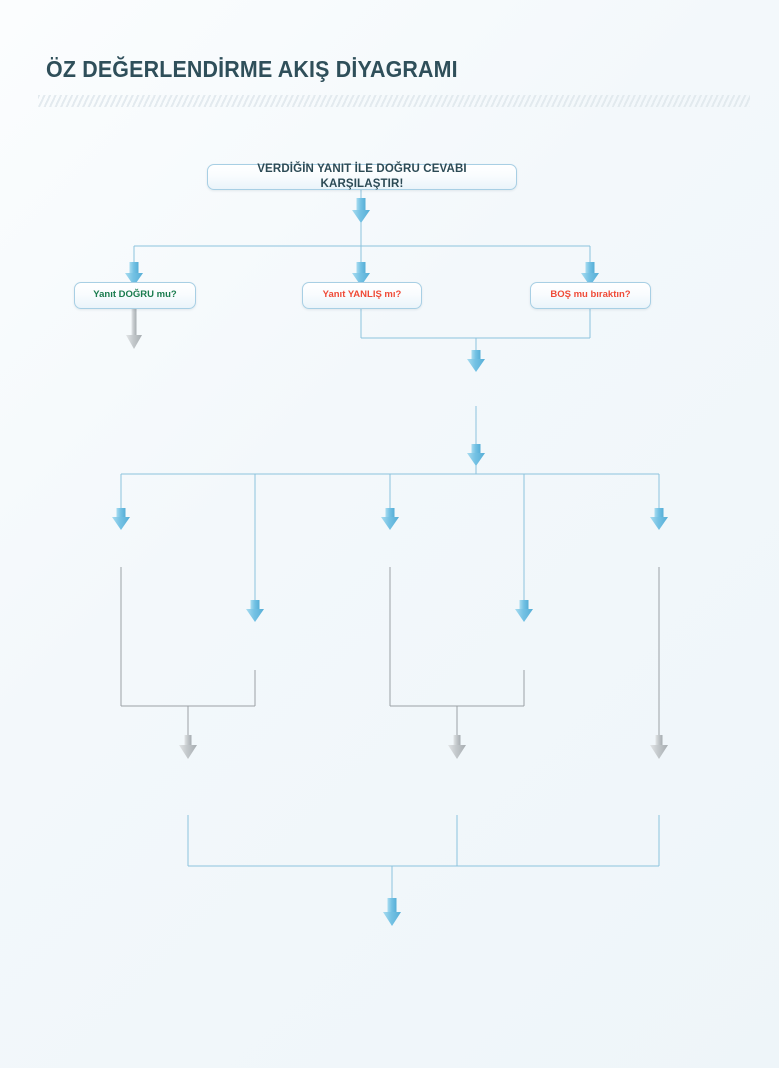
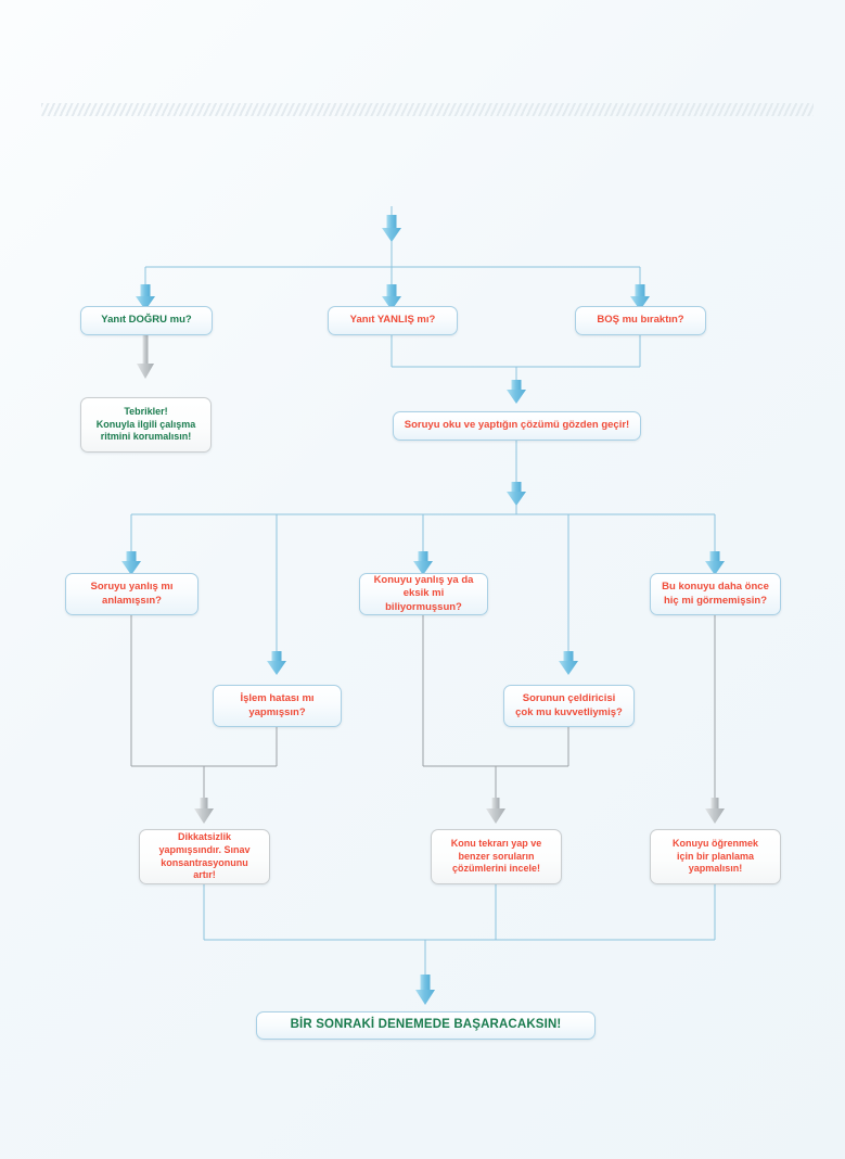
- ÖZ DEĞERLENDİRME AKIŞ DİYAGRAMI
- VERDİĞİN YANIT İLE DOĞRU CEVABI KARŞILAŞTIR!
  Yanıt DOĞRU mu?
  Yanıt YANLIŞ mı?
  BOŞ mu bıraktın?
+ Tebrikler!
+ Konuyla ilgili çalışma
+ ritmini korumalısın!
+ Soruyu oku ve yaptığın çözümü gözden geçir!
+ Soruyu yanlış mı
+ anlamışsın?
+ Konuyu yanlış ya da
+ eksik mi biliyormuşsun?
+ Bu konuyu daha önce
+ hiç mi görmemişsin?
+ İşlem hatası mı
+ yapmışsın?
+ Sorunun çeldiricisi
+ çok mu kuvvetliymiş?
+ Dikkatsizlik
+ yapmışsındır. Sınav
+ konsantrasyonunu artır!
+ Konu tekrarı yap ve
+ benzer soruların
+ çözümlerini incele!
+ Konuyu öğrenmek
+ için bir planlama
+ yapmalısın!
+ BİR SONRAKİ DENEMEDE BAŞARACAKSIN!
